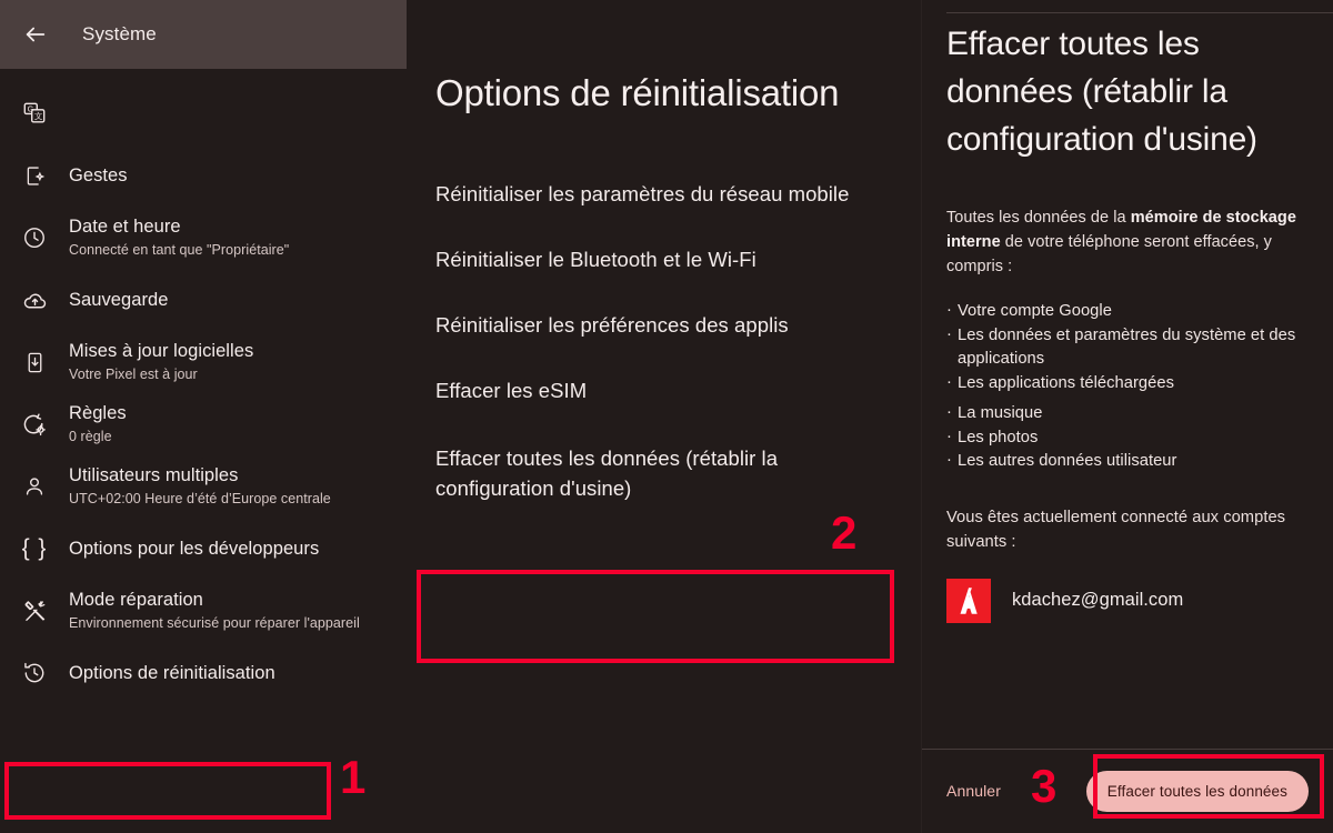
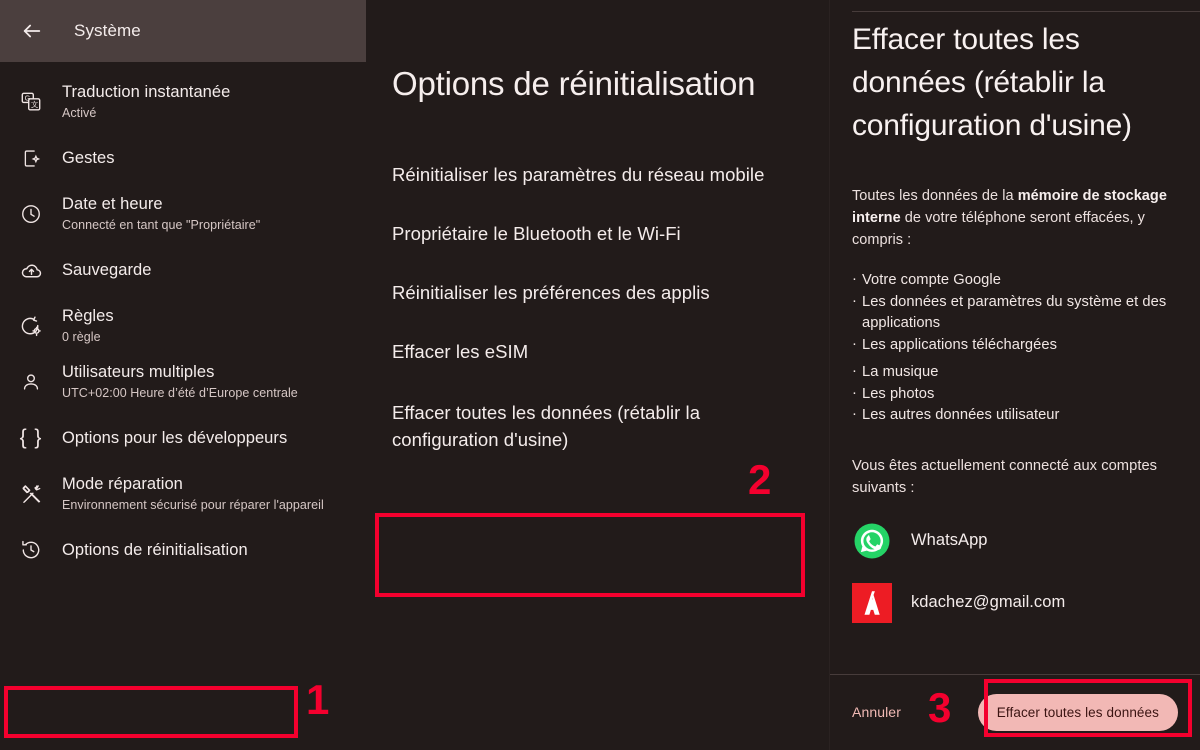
  Système
  G
  文
+ Traduction instantanée
+ Activé
  Gestes
  Date et heure
  Connecté en tant que "Propriétaire"
  Sauvegarde
- Mises à jour logicielles
- Votre Pixel est à jour
  Règles
  0 règle
  Utilisateurs multiples
  UTC+02:00 Heure d’été d’Europe centrale
  { }
  Options pour les développeurs
  Mode réparation
  Environnement sécurisé pour réparer l'appareil
  Options de réinitialisation
  Options de réinitialisation
  Réinitialiser les paramètres du réseau mobile
- Réinitialiser le Bluetooth et le Wi-Fi
+ Propriétaire le Bluetooth et le Wi-Fi
  Réinitialiser les préférences des applis
  Effacer les eSIM
  Effacer toutes les données (rétablir la configuration d'usine)
  Effacer toutes les données (rétablir la configuration d'usine)
  Toutes les données de la mémoire de stockage interne de votre téléphone seront effacées, y compris :
  Votre compte Google
  Les données et paramètres du système et des applications
  Les applications téléchargées
  La musique
  Les photos
  Les autres données utilisateur
  Vous êtes actuellement connecté aux comptes suivants :
+ WhatsApp
  kdachez@gmail.com
  Annuler
  Effacer toutes les données
  1
  2
  3
